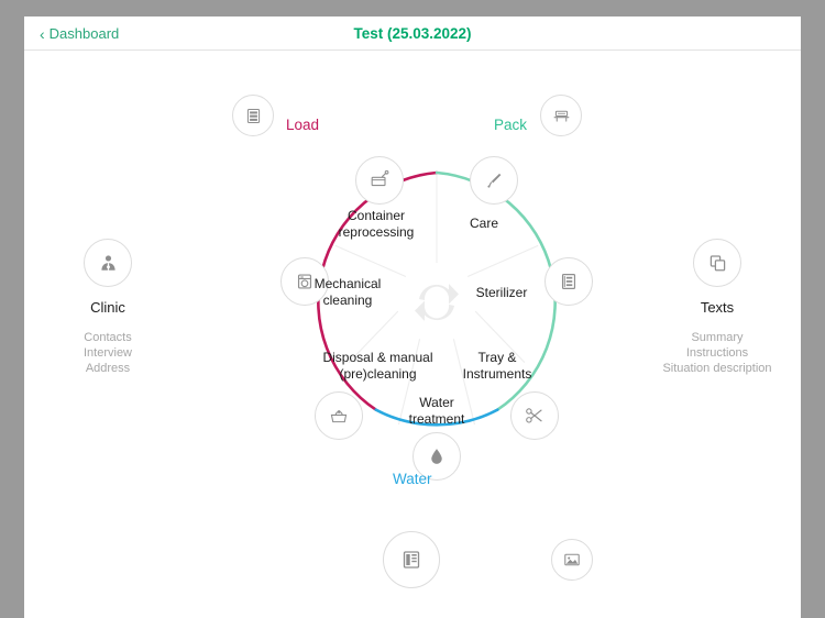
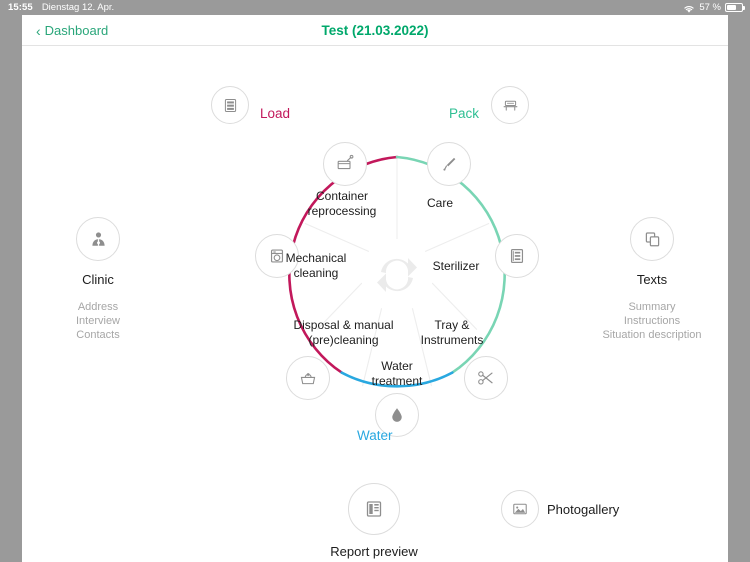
+ 15:55
+ Dienstag 12. Apr.
+ 57 %
  ‹
  Dashboard
- Test (25.03.2022)
+ Test (21.03.2022)
  Load
  Pack
  Container
  reprocessing
  Care
  Sterilizer
  Tray &
  Instruments
  Water
  treatment
  Disposal & manual
  (pre)cleaning
  Mechanical
  cleaning
  Water
  Clinic
- Contacts
+ Address
  Interview
- Address
+ Contacts
  Texts
  Summary
  Instructions
  Situation description
+ Report preview
+ Photogallery
